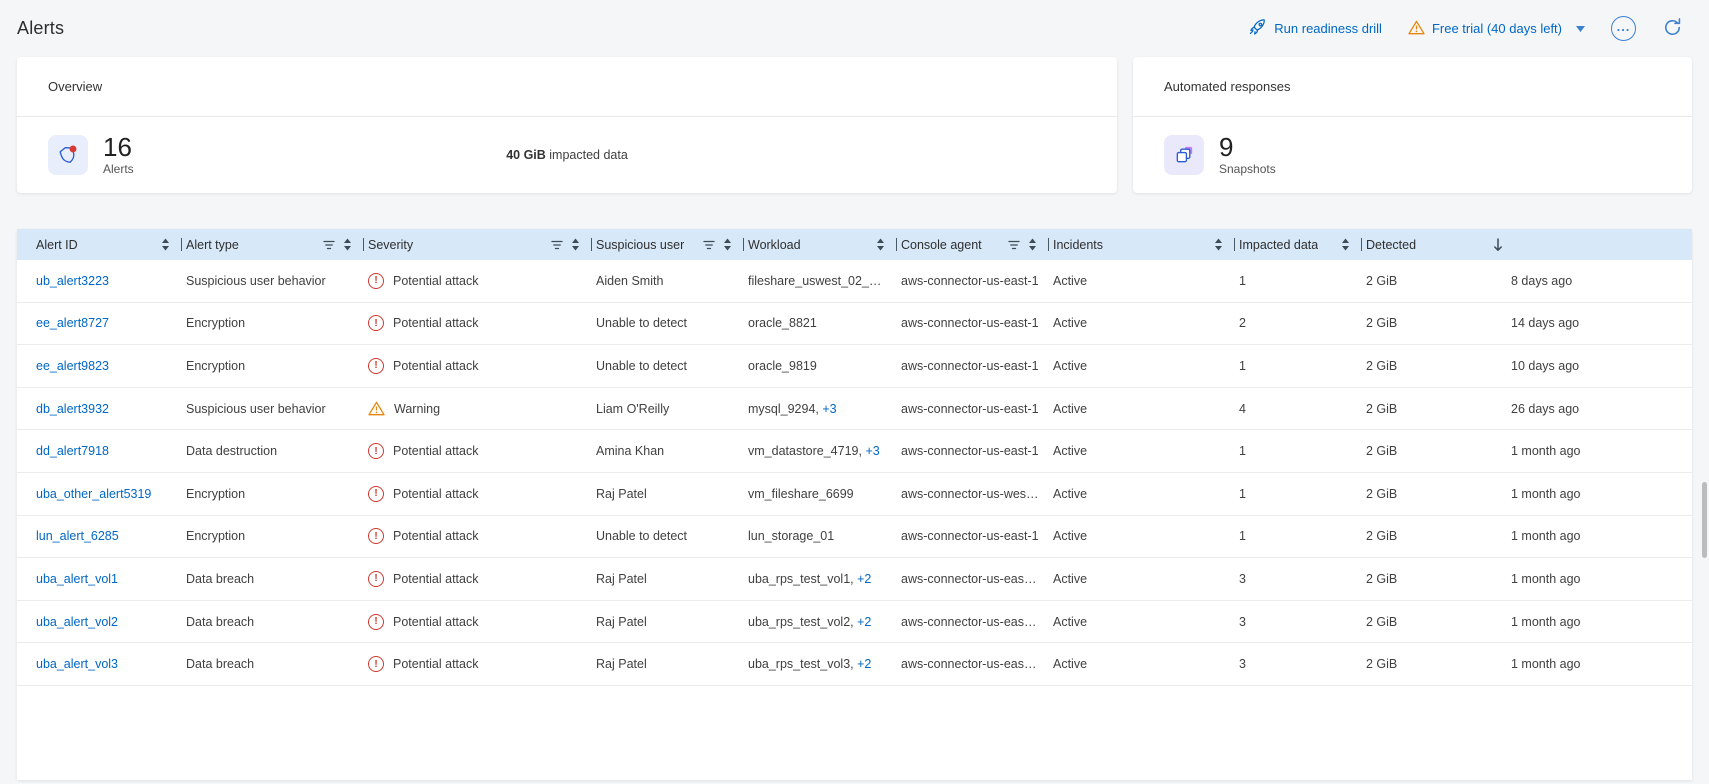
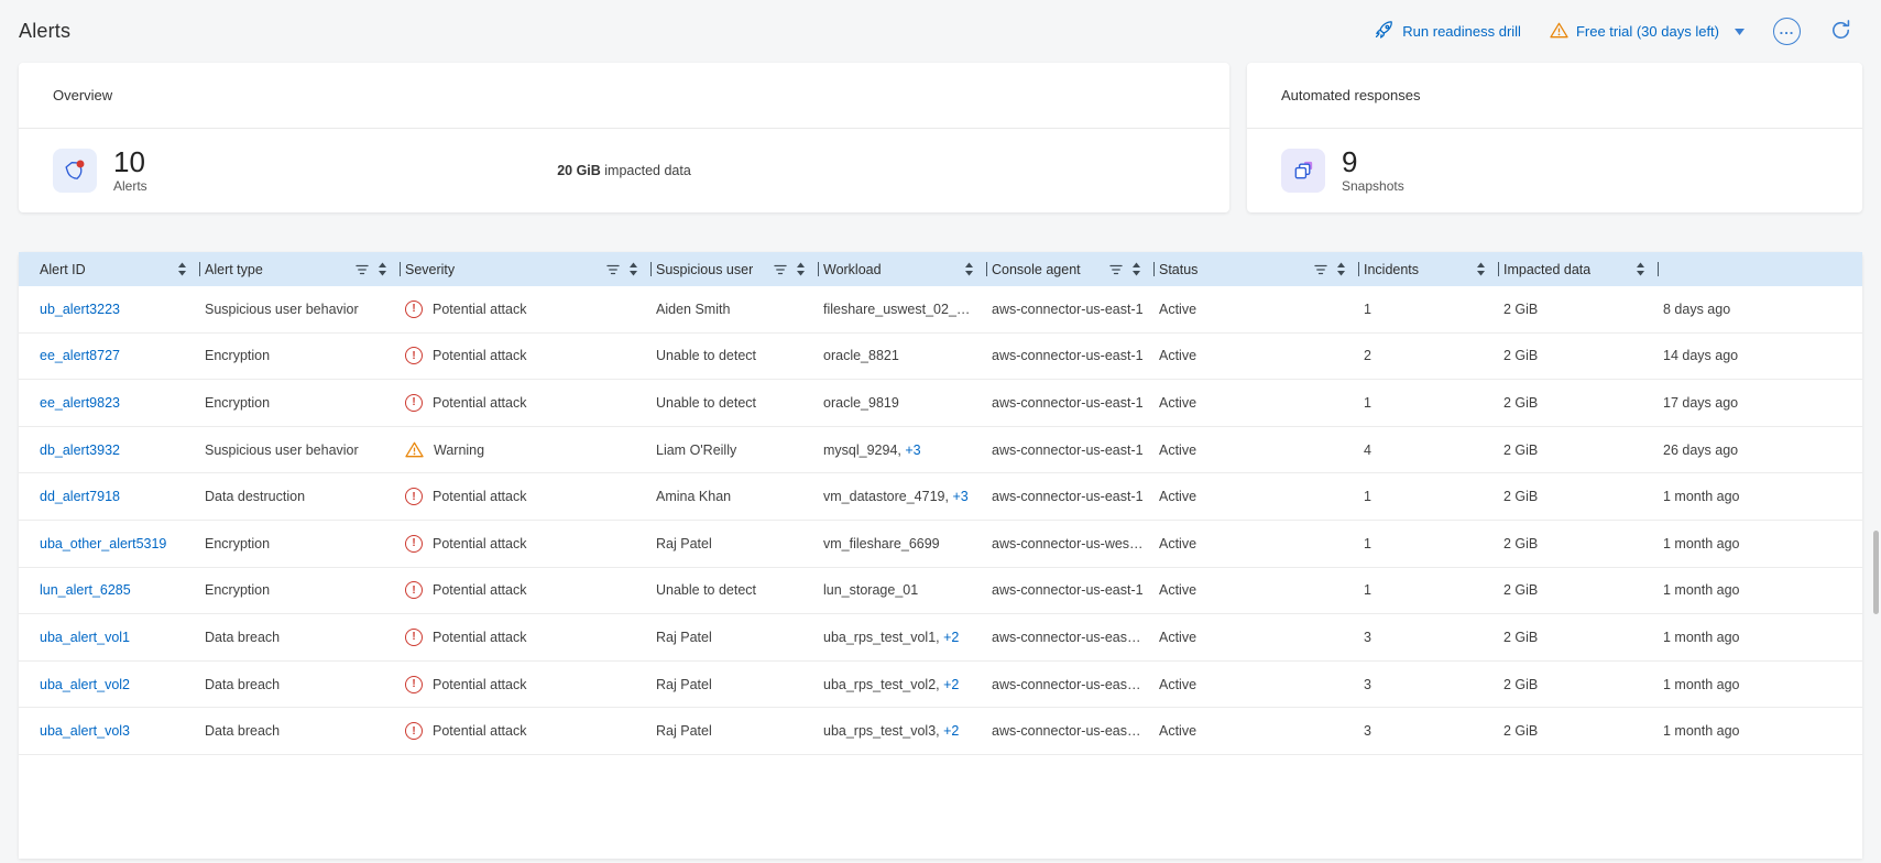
  Alerts
  Run readiness drill
- Free trial (40 days left)
+ Free trial (30 days left)
  ...
  Overview
- 40 GiB impacted data
+ 20 GiB impacted data
- 16
+ 10
  Alerts
  Automated responses
  9
  Snapshots
  Alert ID
  Alert type
  Severity
  Suspicious user
  Workload
  Console agent
+ Status
  Incidents
  Impacted data
- Detected
  ub_alert3223
  Suspicious user behavior
  !
  Potential attack
  Aiden Smith
  fileshare_uswest_02_3223,
  aws-connector-us-east-1
  Active
  1
  2 GiB
  8 days ago
  ee_alert8727
  Encryption
  !
  Potential attack
  Unable to detect
  oracle_8821
  aws-connector-us-east-1
  Active
  2
  2 GiB
  14 days ago
  ee_alert9823
  Encryption
  !
  Potential attack
  Unable to detect
  oracle_9819
  aws-connector-us-east-1
  Active
  1
  2 GiB
- 10 days ago
+ 17 days ago
  db_alert3932
  Suspicious user behavior
  Warning
  Liam O'Reilly
  mysql_9294, +3
  aws-connector-us-east-1
  Active
  4
  2 GiB
  26 days ago
  dd_alert7918
  Data destruction
  !
  Potential attack
  Amina Khan
  vm_datastore_4719, +3
  aws-connector-us-east-1
  Active
  1
  2 GiB
  1 month ago
  uba_other_alert5319
  Encryption
  !
  Potential attack
  Raj Patel
  vm_fileshare_6699
  aws-connector-us-west-1-..
  Active
  1
  2 GiB
  1 month ago
  lun_alert_6285
  Encryption
  !
  Potential attack
  Unable to detect
  lun_storage_01
  aws-connector-us-east-1
  Active
  1
  2 GiB
  1 month ago
  uba_alert_vol1
  Data breach
  !
  Potential attack
  Raj Patel
  uba_rps_test_vol1, +2
  aws-connector-us-east-1-...
  Active
  3
  2 GiB
  1 month ago
  uba_alert_vol2
  Data breach
  !
  Potential attack
  Raj Patel
  uba_rps_test_vol2, +2
  aws-connector-us-east-1-...
  Active
  3
  2 GiB
  1 month ago
  uba_alert_vol3
  Data breach
  !
  Potential attack
  Raj Patel
  uba_rps_test_vol3, +2
  aws-connector-us-east-1-...
  Active
  3
  2 GiB
  1 month ago
